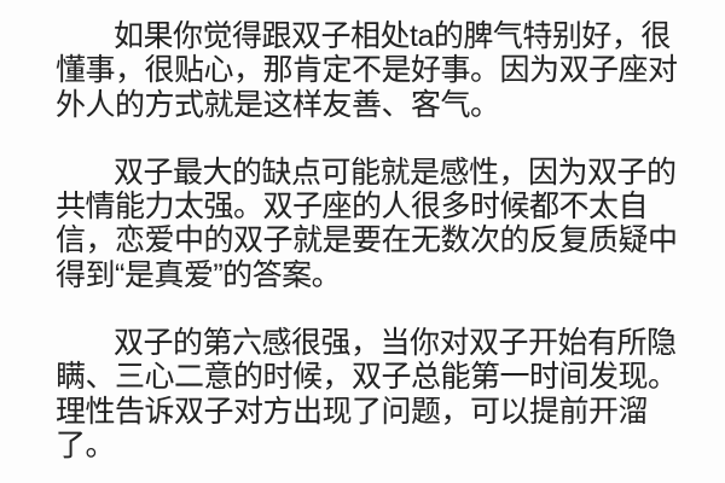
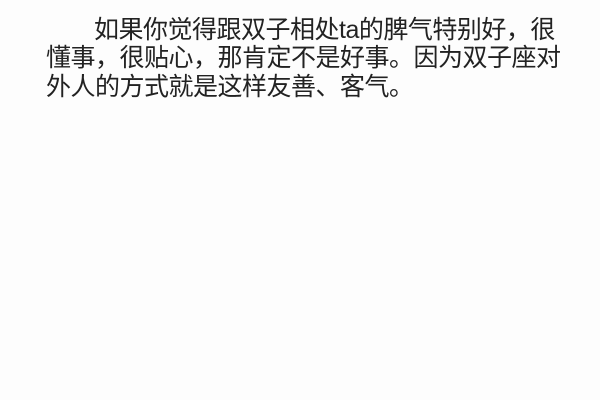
  如果你觉得跟双子相处ta的脾气特别好，很
  懂事，很贴心，那肯定不是好事。因为双子座对
  外人的方式就是这样友善、客气。
- 双子最大的缺点可能就是感性，因为双子的
- 共情能力太强。双子座的人很多时候都不太自
- 信，恋爱中的双子就是要在无数次的反复质疑中
- 得到“是真爱”的答案。
- 双子的第六感很强，当你对双子开始有所隐
- 瞒、三心二意的时候，双子总能第一时间发现。
- 理性告诉双子对方出现了问题，可以提前开溜
- 了。
